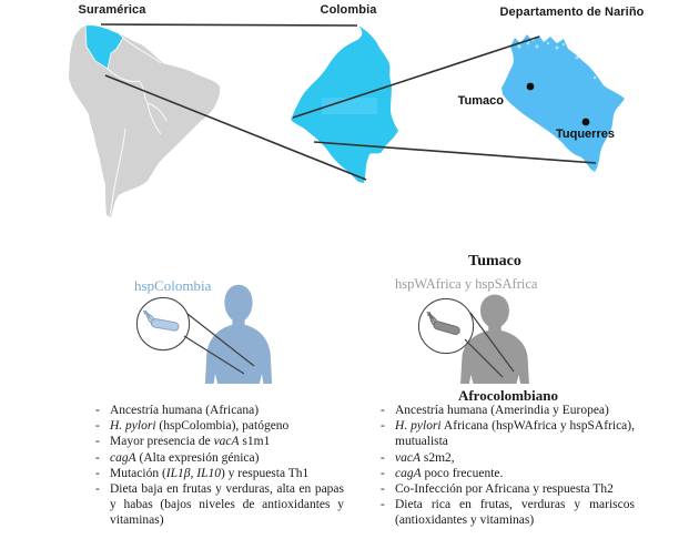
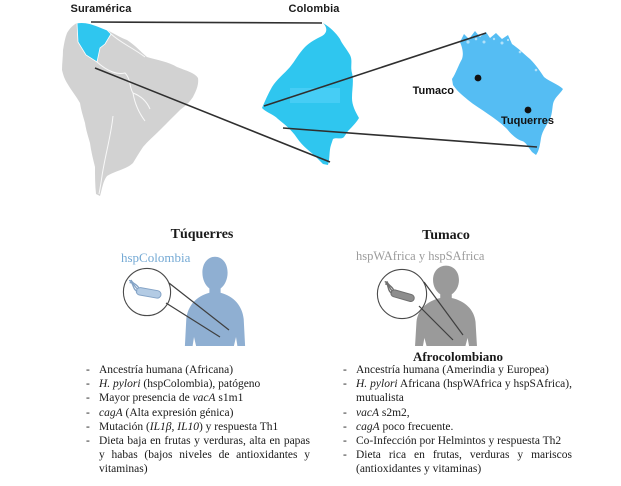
  Suramérica
  Colombia
- Departamento de Nariño
  Tumaco
  Tuquerres
+ Túquerres
  hspColombia
  Tumaco
  hspWAfrica y hspSAfrica
  -
  Ancestría humana (Africana)
  -
  H. pylori (hspColombia), patógeno
  -
  Mayor presencia de vacA s1m1
  -
  cagA (Alta expresión génica)
  -
  Mutación (IL1β, IL10) y respuesta Th1
  -
  Dieta baja en frutas y verduras, alta en papas y habas (bajos niveles de antioxidantes y vitaminas)
  Afrocolombiano
  -
  Ancestría humana (Amerindia y Europea)
  -
  H. pylori Africana (hspWAfrica y hspSAfrica), mutualista
  -
  vacA s2m2,
  -
  cagA poco frecuente.
  -
- Co-Infección por Africana y respuesta Th2
+ Co-Infección por Helmintos y respuesta Th2
  -
  Dieta rica en frutas, verduras y mariscos (antioxidantes y vitaminas)
